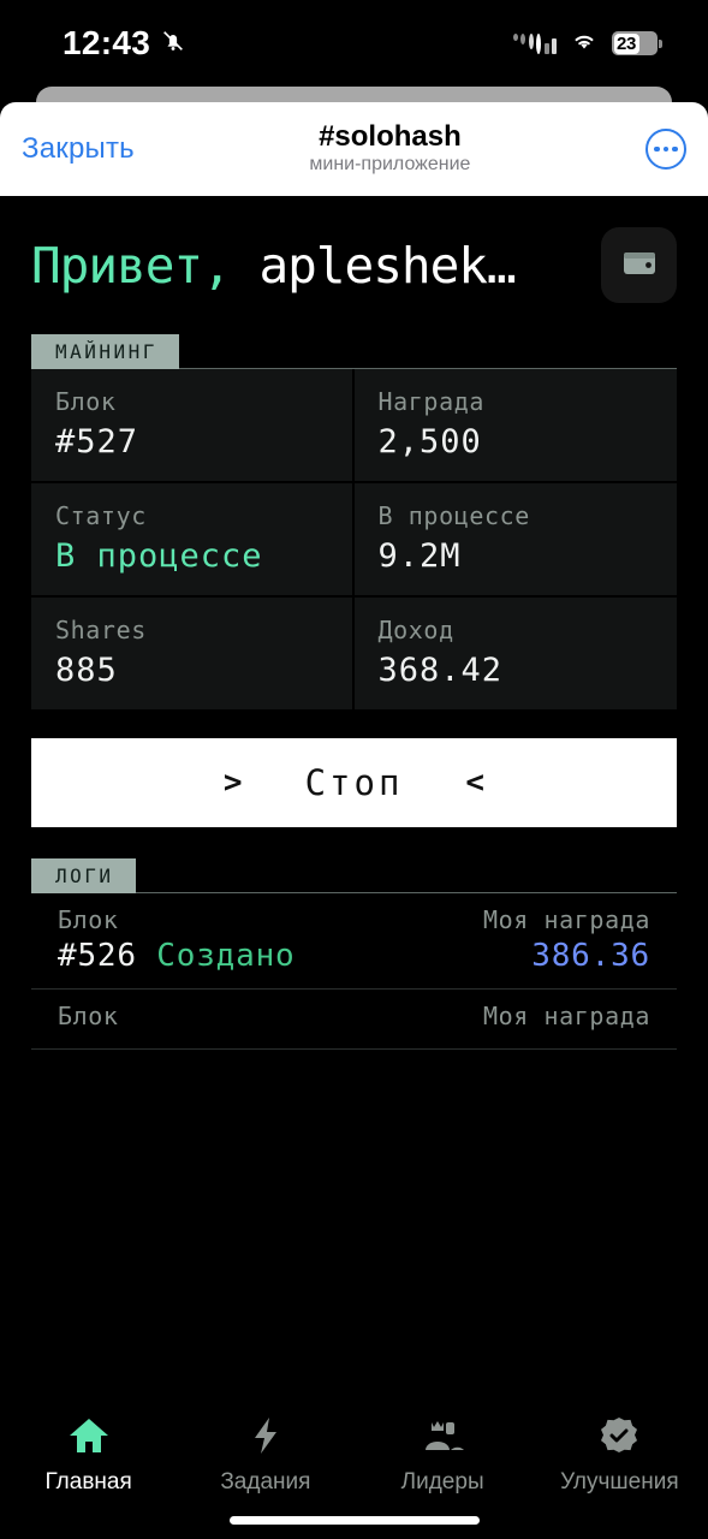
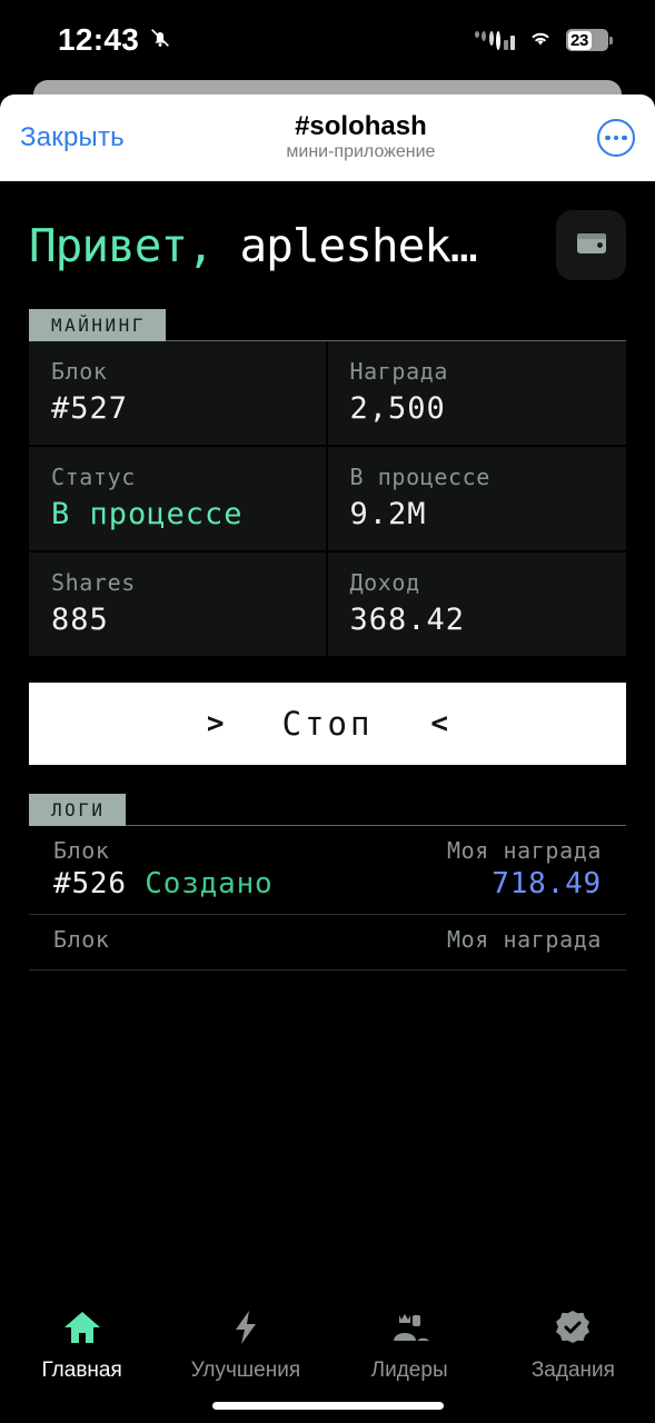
  12:43
  23
  Закрыть
  #solohash
  мини-приложение
  Привет, apleshek…
  МАЙНИНГ
  Блок
  #527
  Награда
  2,500
  Статус
  В процессе
  В процессе
  9.2M
  Shares
  885
  Доход
  368.42
  >
  Стоп
  <
  ЛОГИ
  Блок
  Моя награда
  #526 Создано
- 386.36
+ 718.49
  Блок
  Моя награда
  Главная
- Задания
+ Улучшения
  Лидеры
- Улучшения
+ Задания
